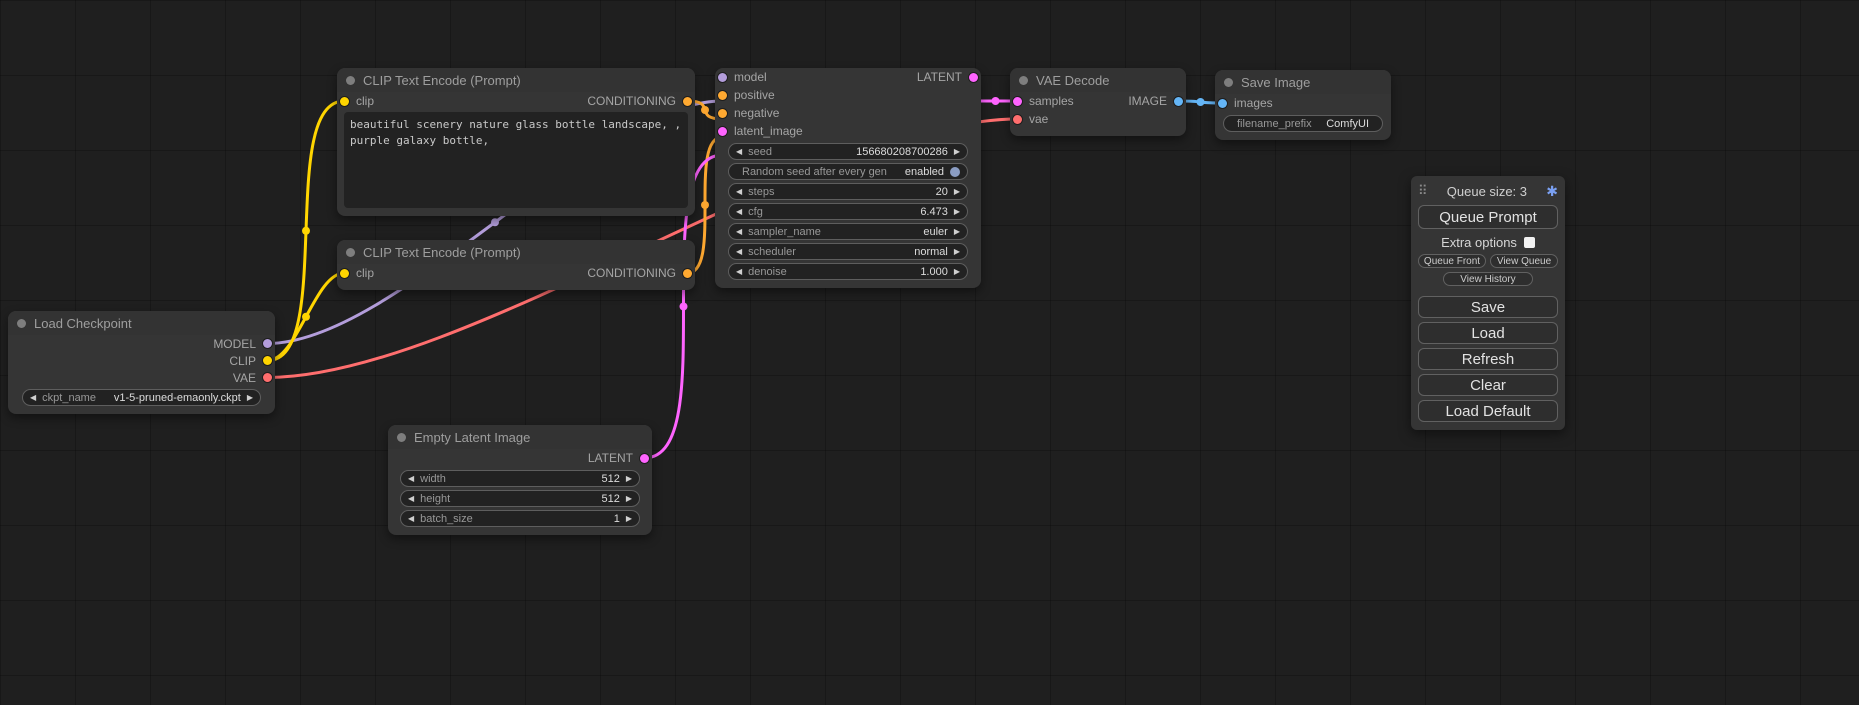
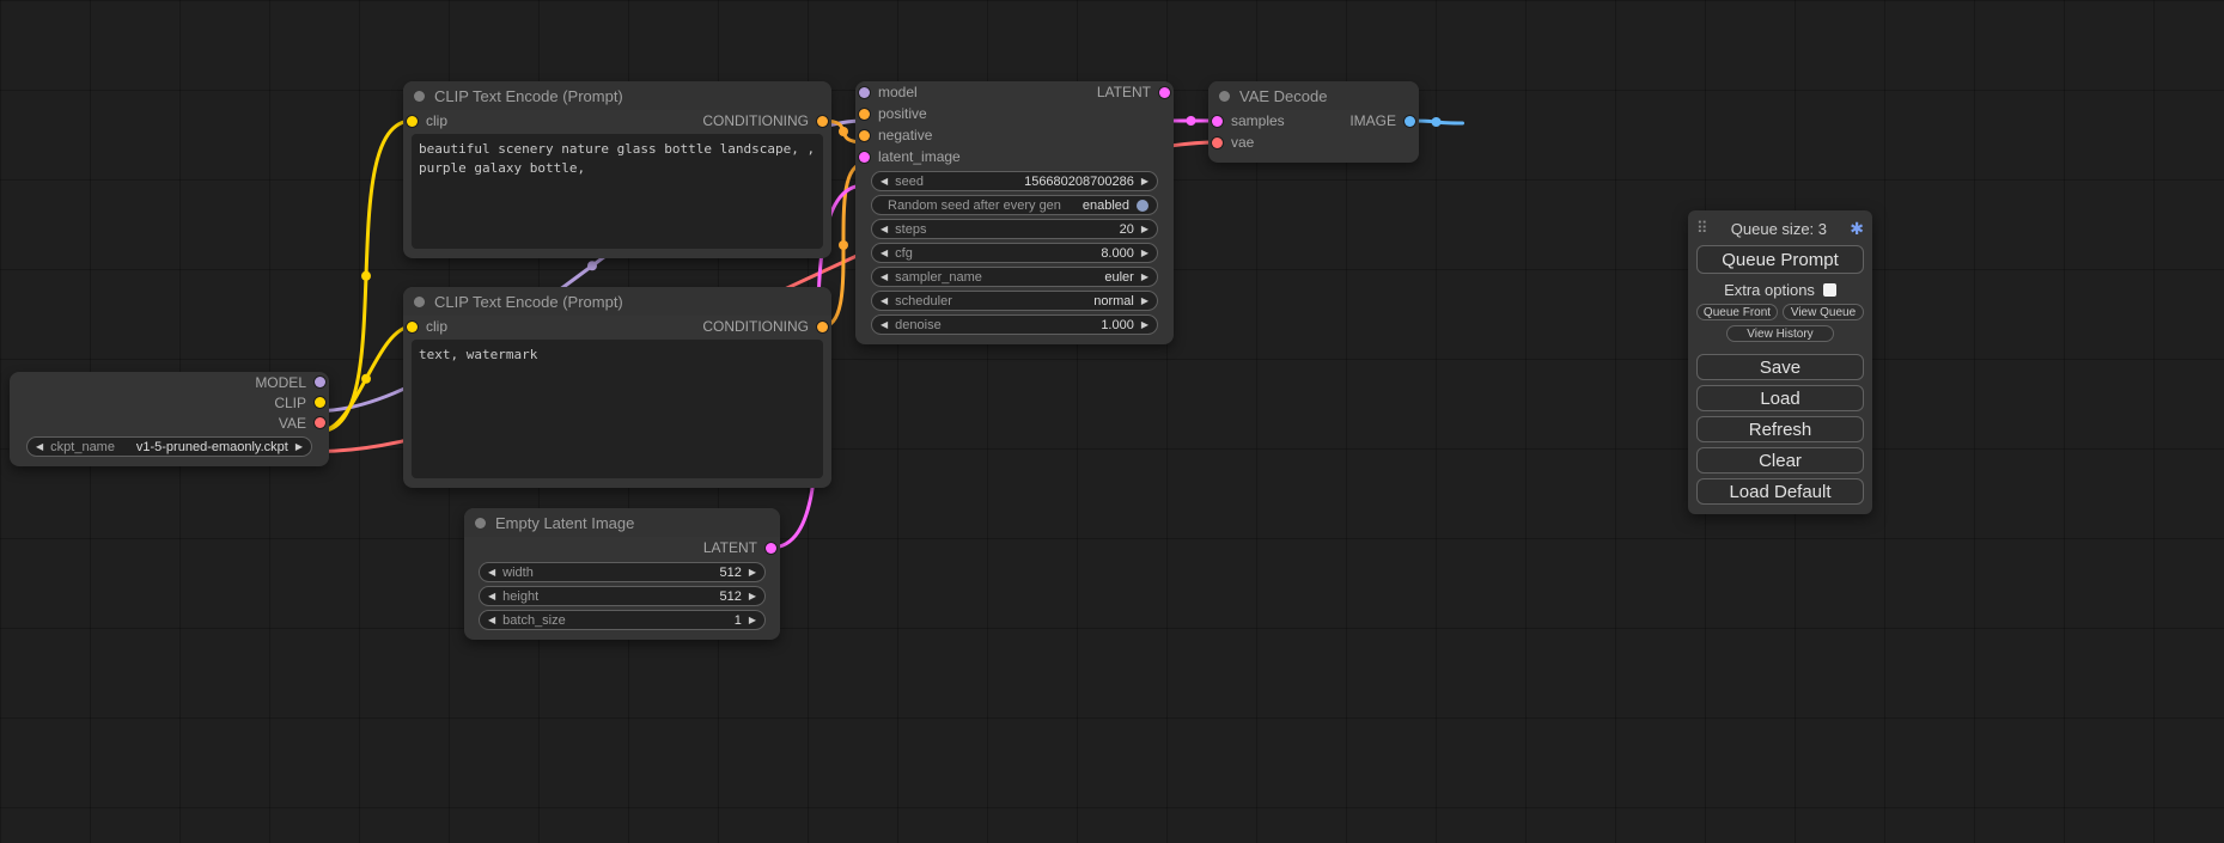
- Load Checkpoint
  MODEL
  CLIP
  VAE
  ◀
  ckpt_name
  v1-5-pruned-emaonly.ckpt
  ▶
  CLIP Text Encode (Prompt)
  clip
  CONDITIONING
  beautiful scenery nature glass bottle landscape, , purple galaxy bottle,
  CLIP Text Encode (Prompt)
  clip
  CONDITIONING
+ text, watermark
  Empty Latent Image
  LATENT
  ◀
  width
  512
  ▶
  ◀
  height
  512
  ▶
  ◀
  batch_size
  1
  ▶
  model
  LATENT
  positive
  negative
  latent_image
  ◀
  seed
  156680208700286
  ▶
  Random seed after every gen
  enabled
  ◀
  steps
  20
  ▶
  ◀
  cfg
- 6.473
+ 8.000
  ▶
  ◀
  sampler_name
  euler
  ▶
  ◀
  scheduler
  normal
  ▶
  ◀
  denoise
  1.000
  ▶
  VAE Decode
  samples
  IMAGE
  vae
- Save Image
- images
- filename_prefix
- ComfyUI
  ⠿
  Queue size: 3
  ✱
  Queue Prompt
  Extra options
  Queue Front
  View Queue
  View History
  Save
  Load
  Refresh
  Clear
  Load Default
